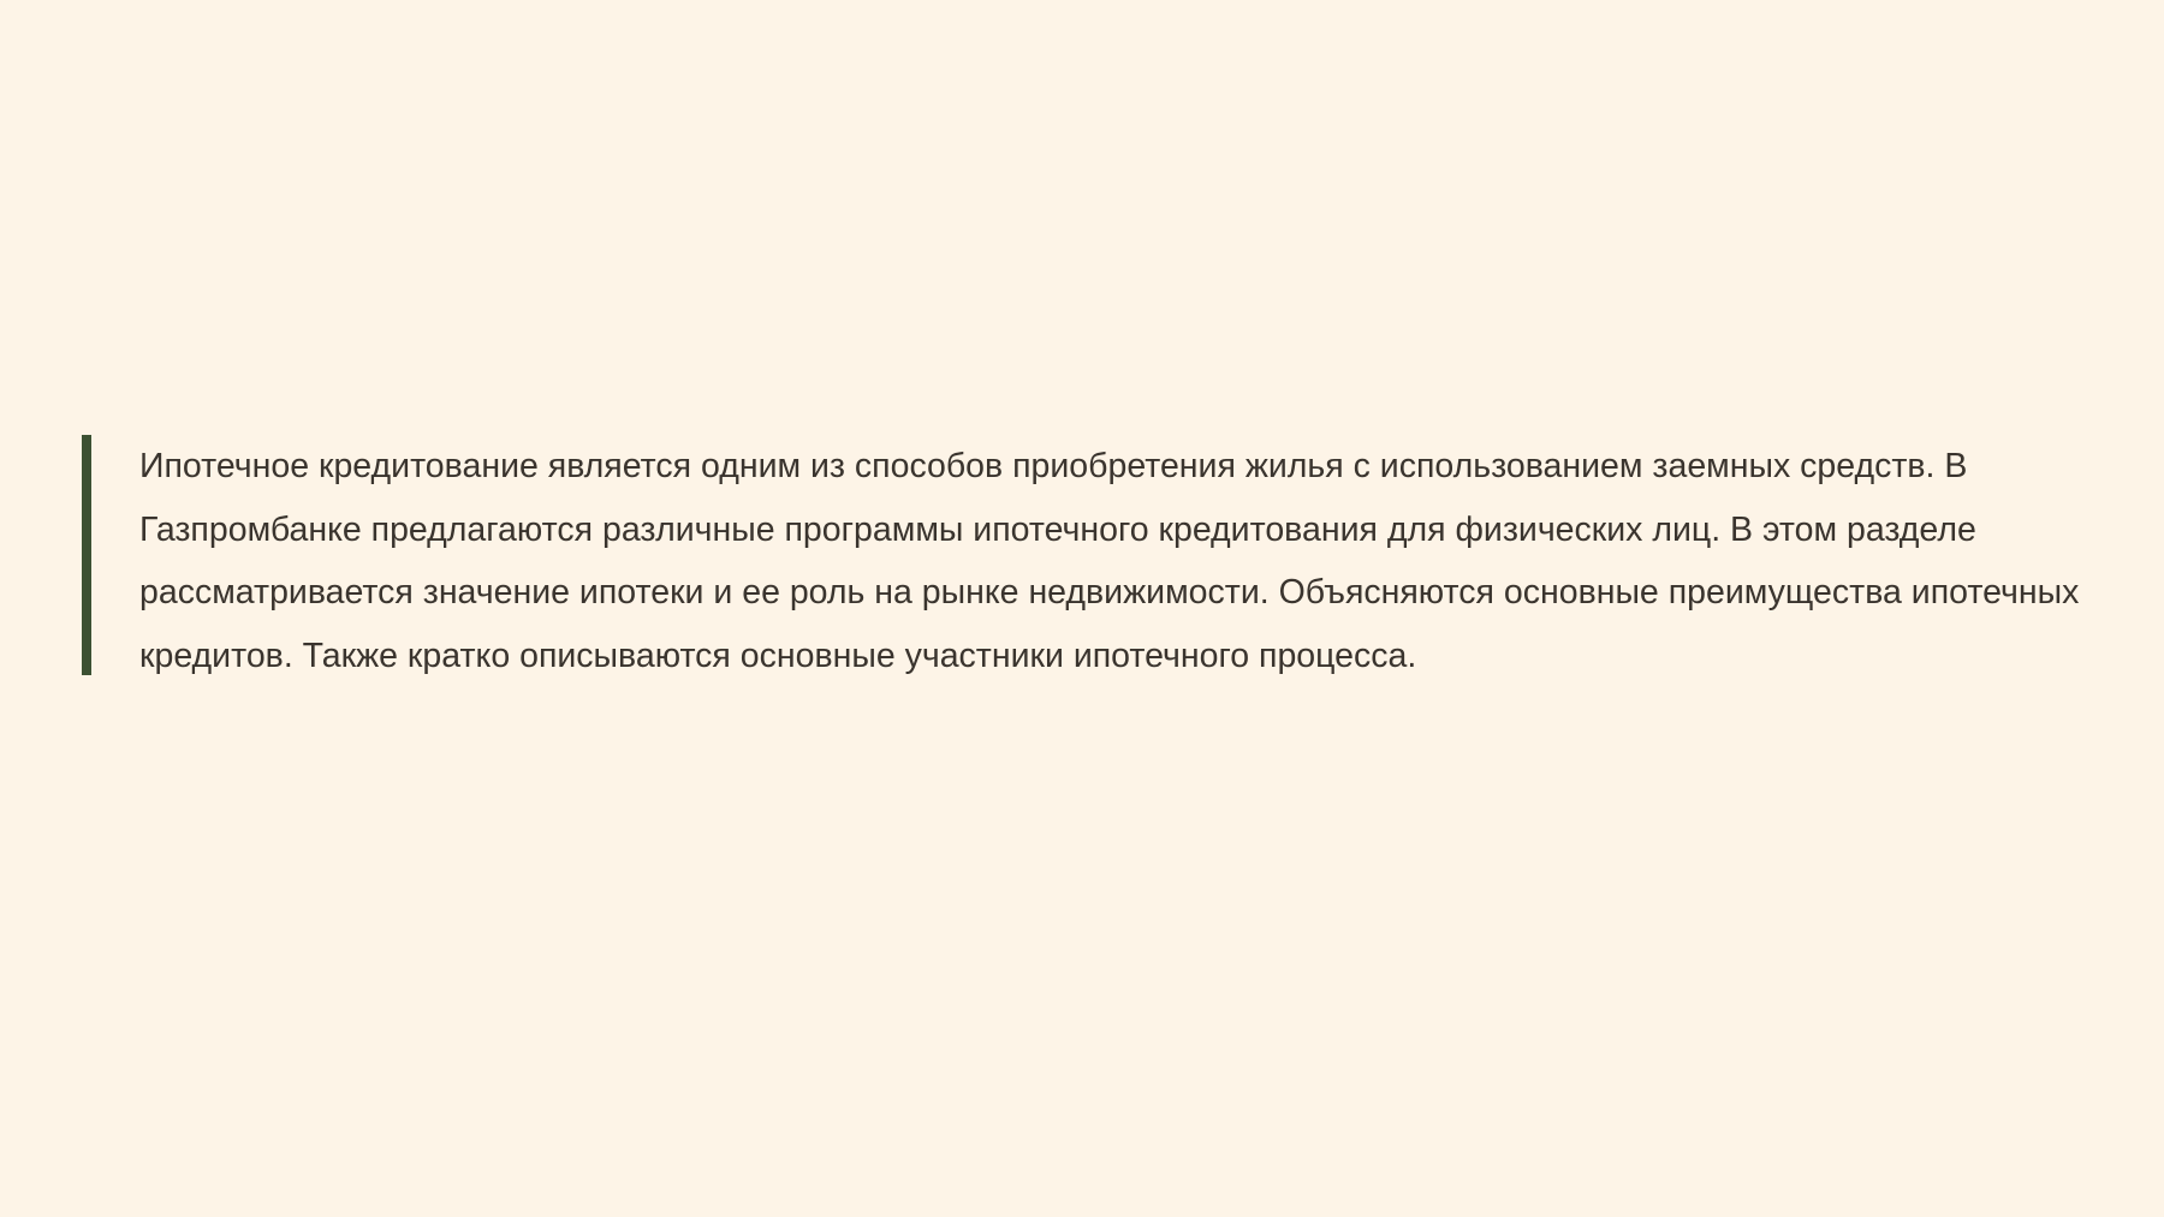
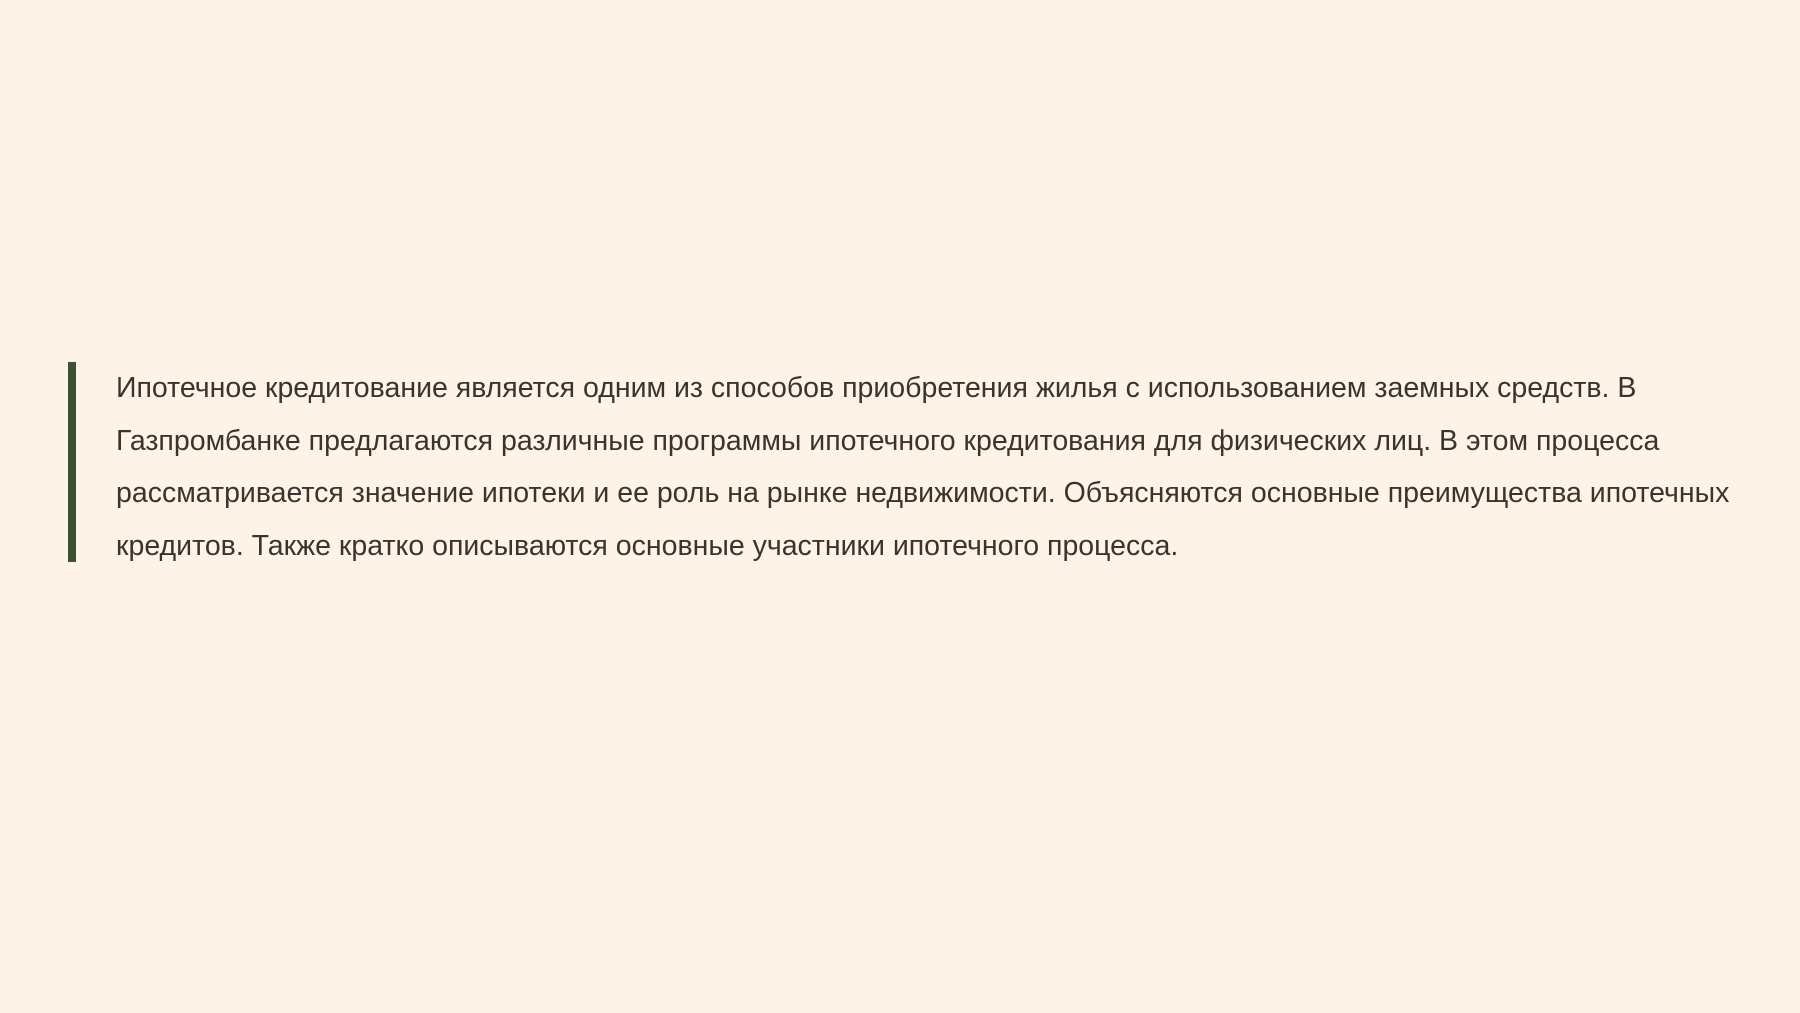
- Ипотечное кредитование является одним из способов приобретения жилья с использованием заемных средств. В Газпромбанке предлагаются различные программы ипотечного кредитования для физических лиц. В этом разделе рассматривается значение ипотеки и ее роль на рынке недвижимости. Объясняются основные преимущества ипотечных кредитов. Также кратко описываются основные участники ипотечного процесса.
+ Ипотечное кредитование является одним из способов приобретения жилья с использованием заемных средств. В Газпромбанке предлагаются различные программы ипотечного кредитования для физических лиц. В этом процесса рассматривается значение ипотеки и ее роль на рынке недвижимости. Объясняются основные преимущества ипотечных кредитов. Также кратко описываются основные участники ипотечного процесса.
